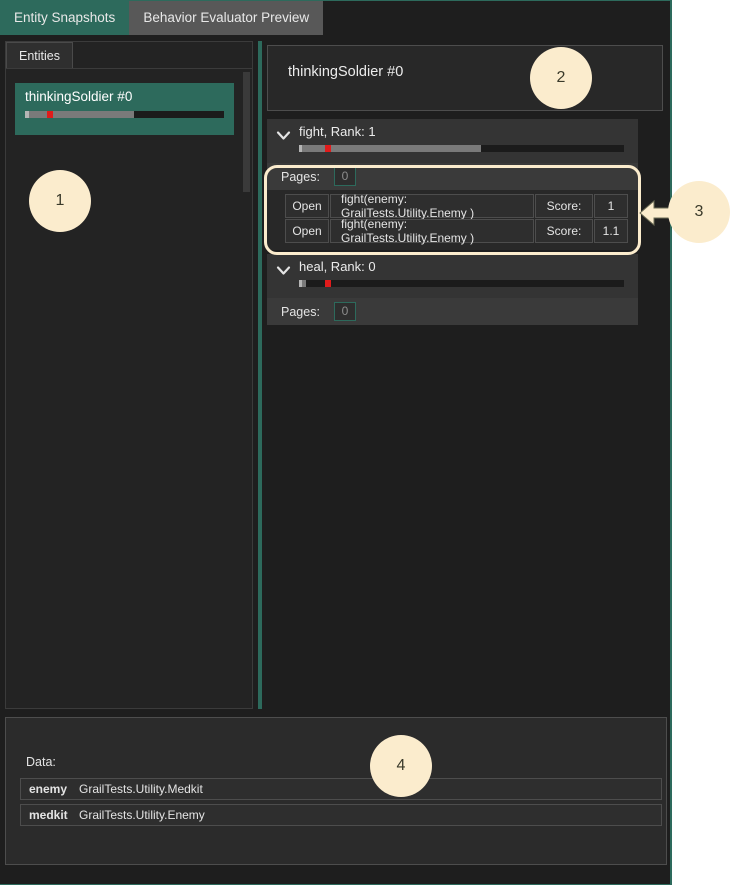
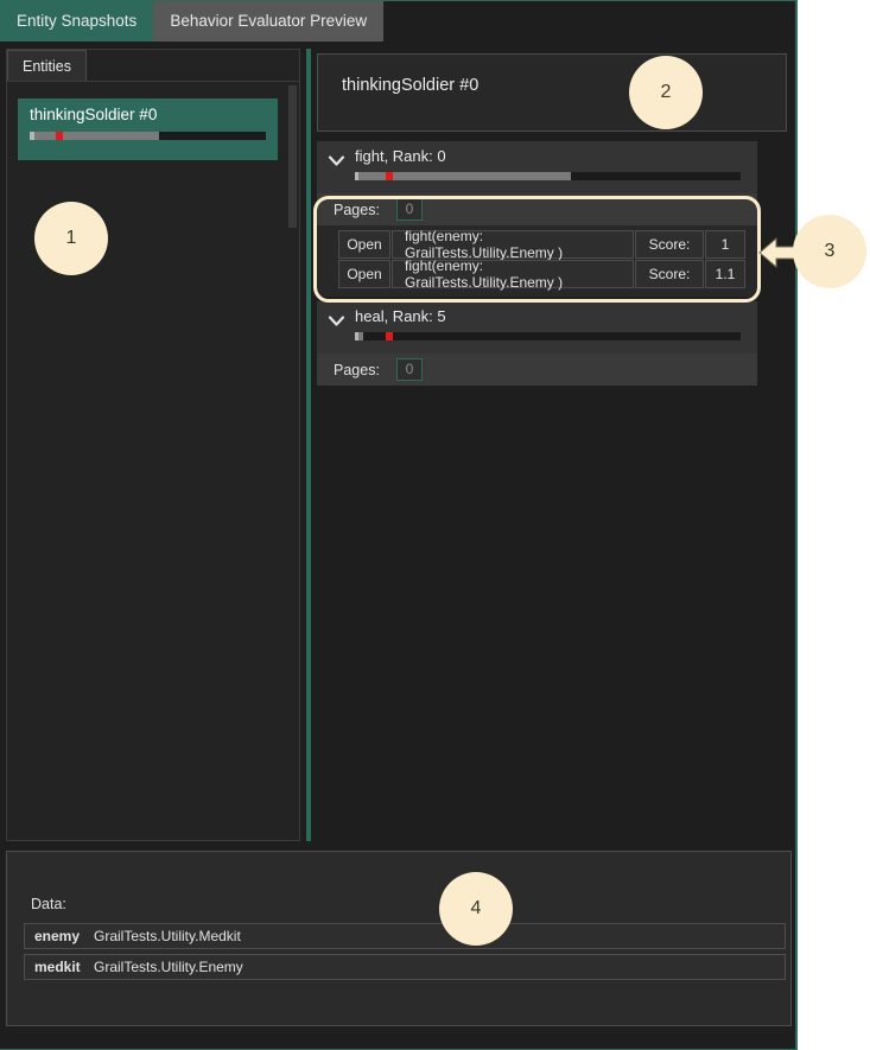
  Entity Snapshots
  Behavior Evaluator Preview
  Entities
  thinkingSoldier #0
  thinkingSoldier #0
- fight, Rank: 1
+ fight, Rank: 0
  Pages:
  0
  Open
  fight(enemy: GrailTests.Utility.Enemy )
  Score:
  1
  Open
  fight(enemy: GrailTests.Utility.Enemy )
  Score:
  1.1
- heal, Rank: 0
+ heal, Rank: 5
  Pages:
  0
  Data:
  enemy
  GrailTests.Utility.Medkit
  medkit
  GrailTests.Utility.Enemy
  1
  2
  3
  4
